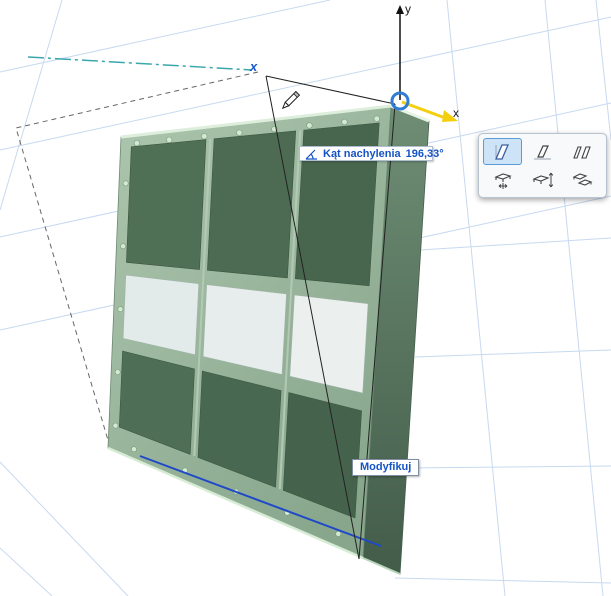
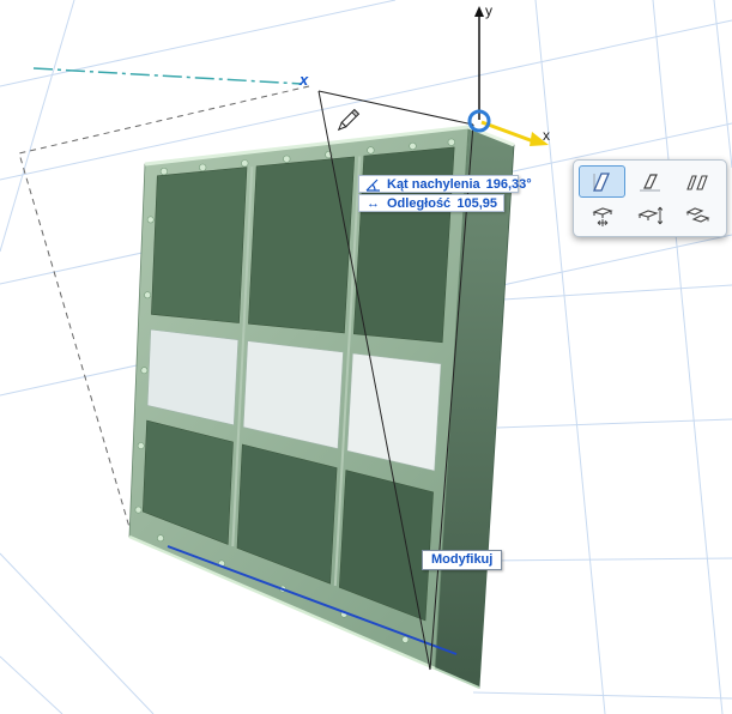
  y
  x
  x
  Kąt nachylenia
  196,33°
+ ↔
+ Odległość
+ 105,95
  Modyfikuj
